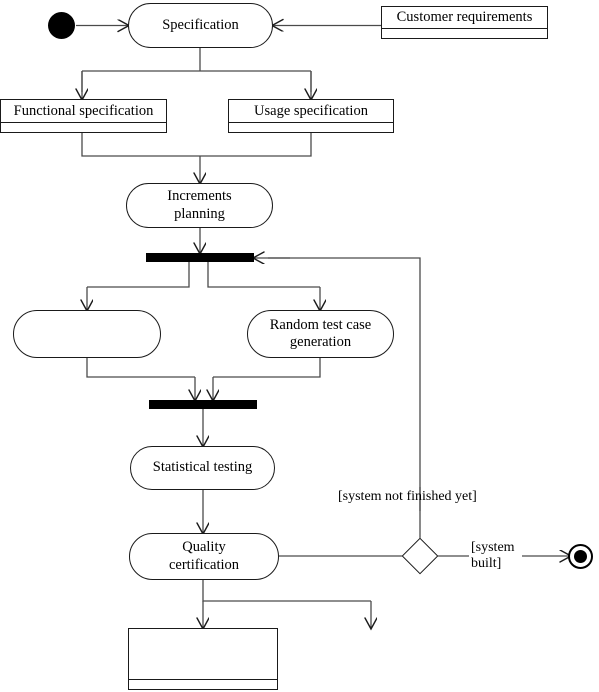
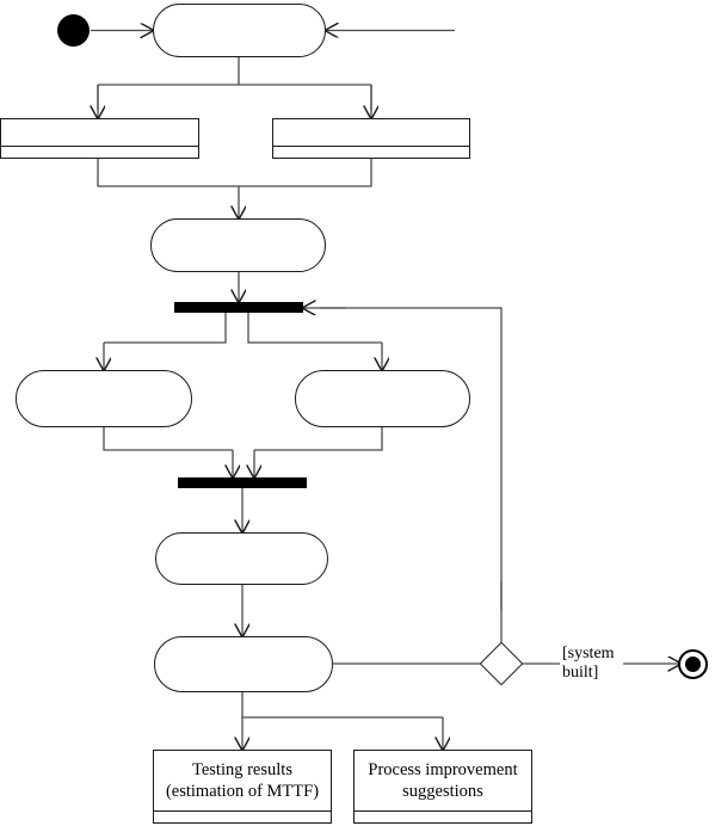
- Specification
- Customer requirements
- Functional specification
- Usage specification
- Increments
- planning
- Random test case
- generation
- Statistical testing
- Quality
- certification
- [system not finished yet]
  [system
  built]
+ Testing results
+ (estimation of MTTF)
+ Process improvement
+ suggestions
